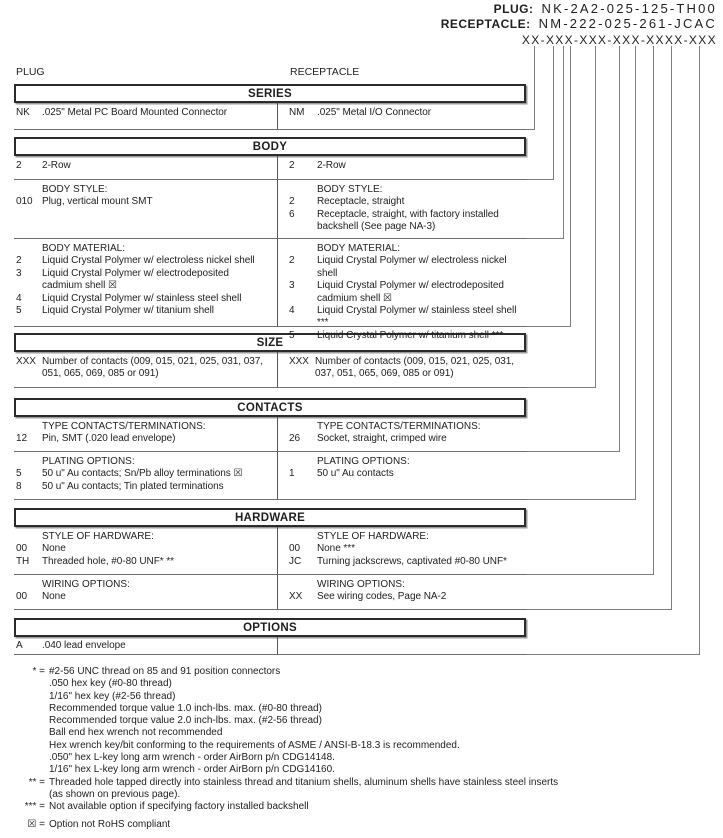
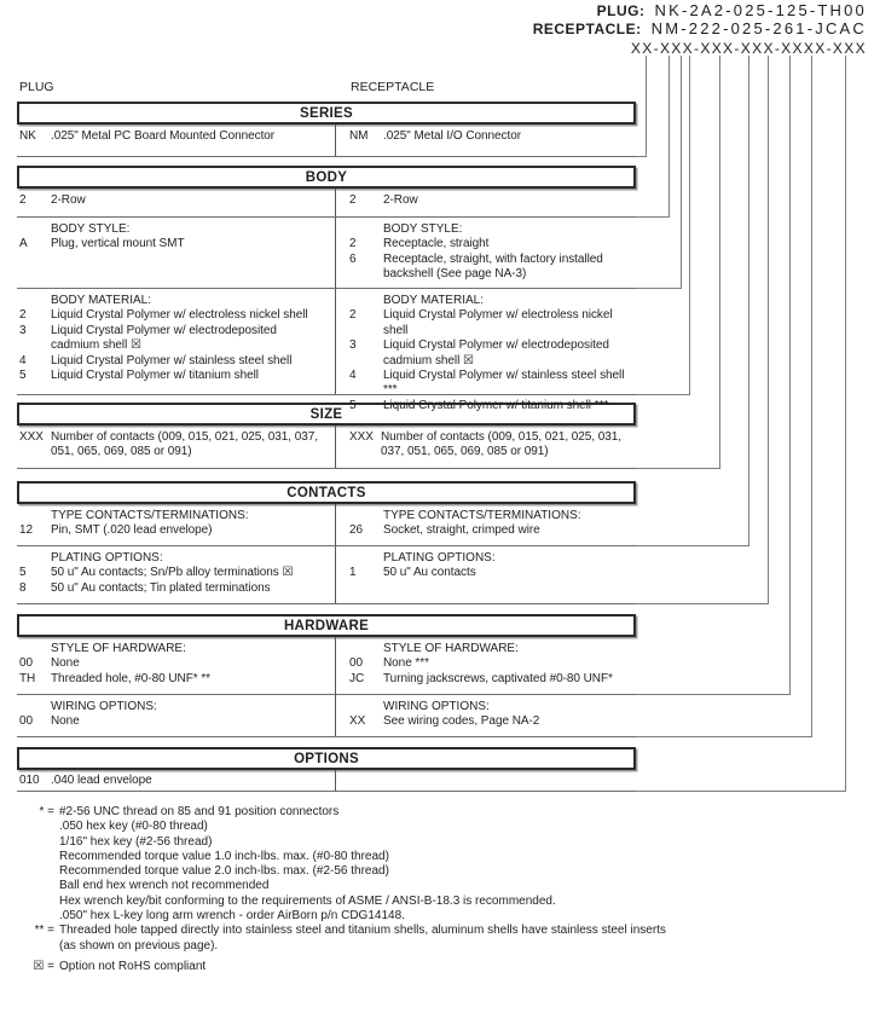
  PLUG: NK-2A2-025-125-TH00
  RECEPTACLE: NM-222-025-261-JCAC
  XX-XXX-XXX-XXX-XXXX-XXX
  PLUG
  RECEPTACLE
  SERIES
  NK
  .025" Metal PC Board Mounted Connector
  NM
  .025" Metal I/O Connector
  BODY
  2
  2-Row
  2
  2-Row
  BODY STYLE:
- 010
+ A
  Plug, vertical mount SMT
  BODY STYLE:
  2
  Receptacle, straight
  6
  Receptacle, straight, with factory installed backshell (See page NA-3)
  BODY MATERIAL:
  2
  Liquid Crystal Polymer w/ electroless nickel shell
  3
  Liquid Crystal Polymer w/ electrodeposited cadmium shell ☒
  4
  Liquid Crystal Polymer w/ stainless steel shell
  5
  Liquid Crystal Polymer w/ titanium shell
  BODY MATERIAL:
  2
  Liquid Crystal Polymer w/ electroless nickel shell
  3
  Liquid Crystal Polymer w/ electrodeposited cadmium shell ☒
  4
  Liquid Crystal Polymer w/ stainless steel shell ***
  5
  Liquid Crystal Polymer w/ titanium shell ***
  SIZE
  XXX
  Number of contacts (009, 015, 021, 025, 031, 037, 051, 065, 069, 085 or 091)
  XXX
  Number of contacts (009, 015, 021, 025, 031, 037, 051, 065, 069, 085 or 091)
  CONTACTS
  TYPE CONTACTS/TERMINATIONS:
  12
  Pin, SMT (.020 lead envelope)
  TYPE CONTACTS/TERMINATIONS:
  26
  Socket, straight, crimped wire
  PLATING OPTIONS:
  5
  50 u" Au contacts; Sn/Pb alloy terminations ☒
  8
  50 u" Au contacts; Tin plated terminations
  PLATING OPTIONS:
  1
  50 u" Au contacts
  HARDWARE
  STYLE OF HARDWARE:
  00
  None
  TH
  Threaded hole, #0-80 UNF* **
  STYLE OF HARDWARE:
  00
  None ***
  JC
  Turning jackscrews, captivated #0-80 UNF*
  WIRING OPTIONS:
  00
  None
  WIRING OPTIONS:
  XX
  See wiring codes, Page NA-2
  OPTIONS
- A
+ 010
  .040 lead envelope
  * =
  #2-56 UNC thread on 85 and 91 position connectors
  .050 hex key (#0-80 thread)
  1/16" hex key (#2-56 thread)
  Recommended torque value 1.0 inch-lbs. max. (#0-80 thread)
  Recommended torque value 2.0 inch-lbs. max. (#2-56 thread)
  Ball end hex wrench not recommended
  Hex wrench key/bit conforming to the requirements of ASME / ANSI-B-18.3 is recommended.
  .050" hex L-key long arm wrench - order AirBorn p/n CDG14148.
- 1/16" hex L-key long arm wrench - order AirBorn p/n CDG14160.
  ** =
- Threaded hole tapped directly into stainless thread and titanium shells, aluminum shells have stainless steel inserts (as shown on previous page).
+ Threaded hole tapped directly into stainless steel and titanium shells, aluminum shells have stainless steel inserts (as shown on previous page).
- *** =
- Not available option if specifying factory installed backshell
  ☒ =
  Option not RoHS compliant
